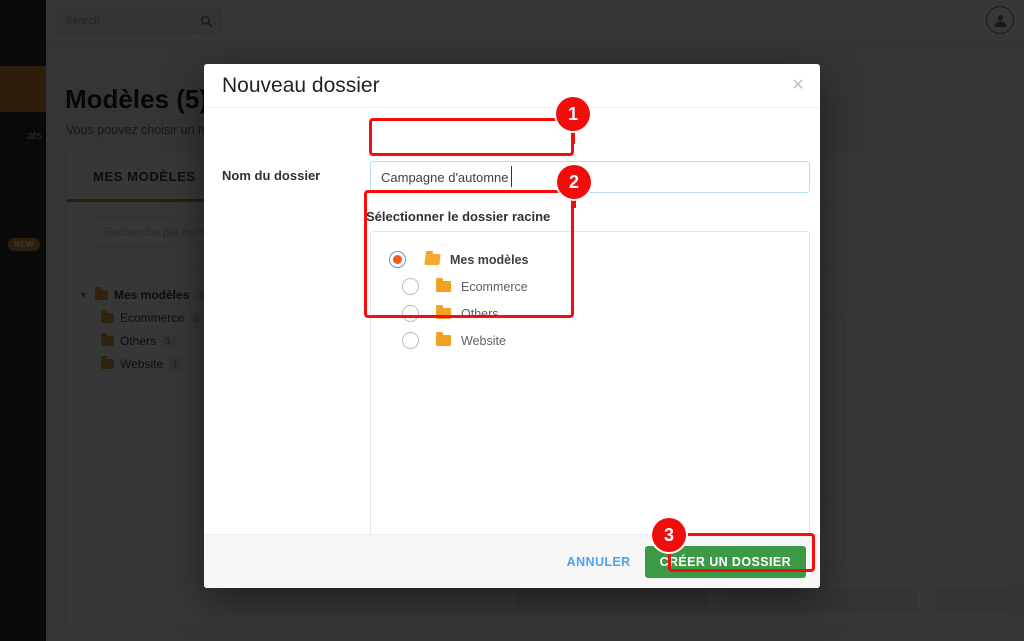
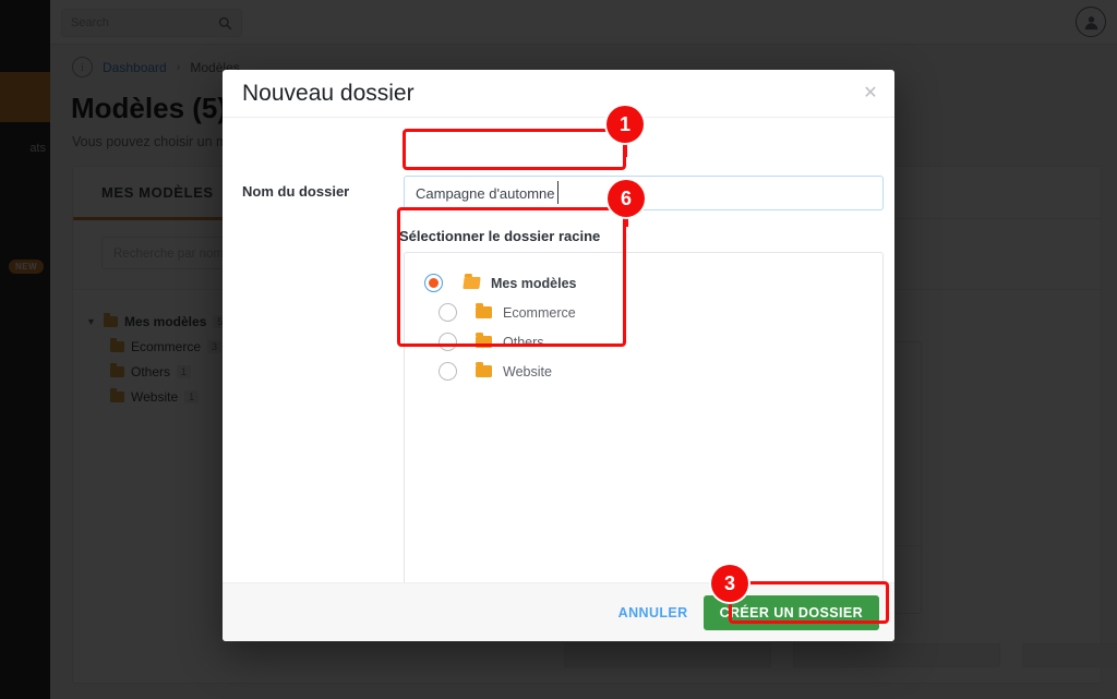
  ats
  NEW
+ Dashboard
+ Modèles
  Modèles (5
  MES MODÈLES
  Recherche par nom
  ▼
  Mes modèles
  5
  Ecommerce
  Others
  Website
  Nouveau dossier
  ✕
  Nom du dossier
  Campagne d'automne
  Sélectionner le dossier racine
  Mes modèles
  Ecommerce
  Others
  Website
  ANNULER
  CRÉER UN DOSSIER
  1
- 2
+ 6
  3
